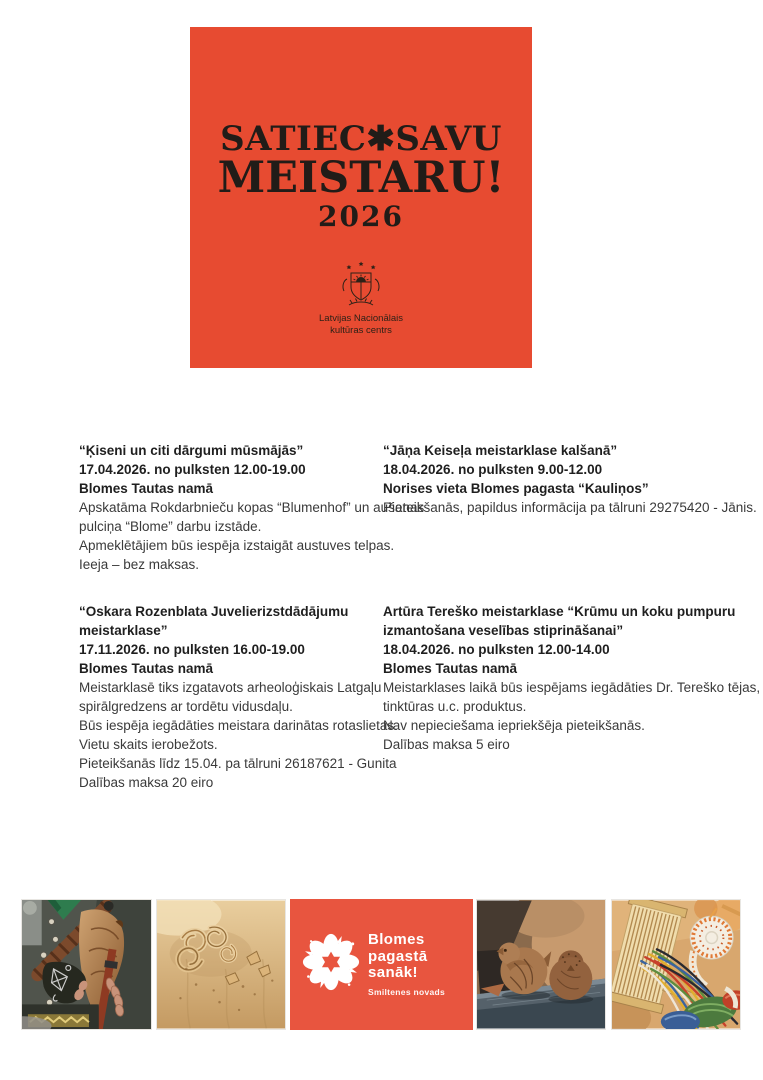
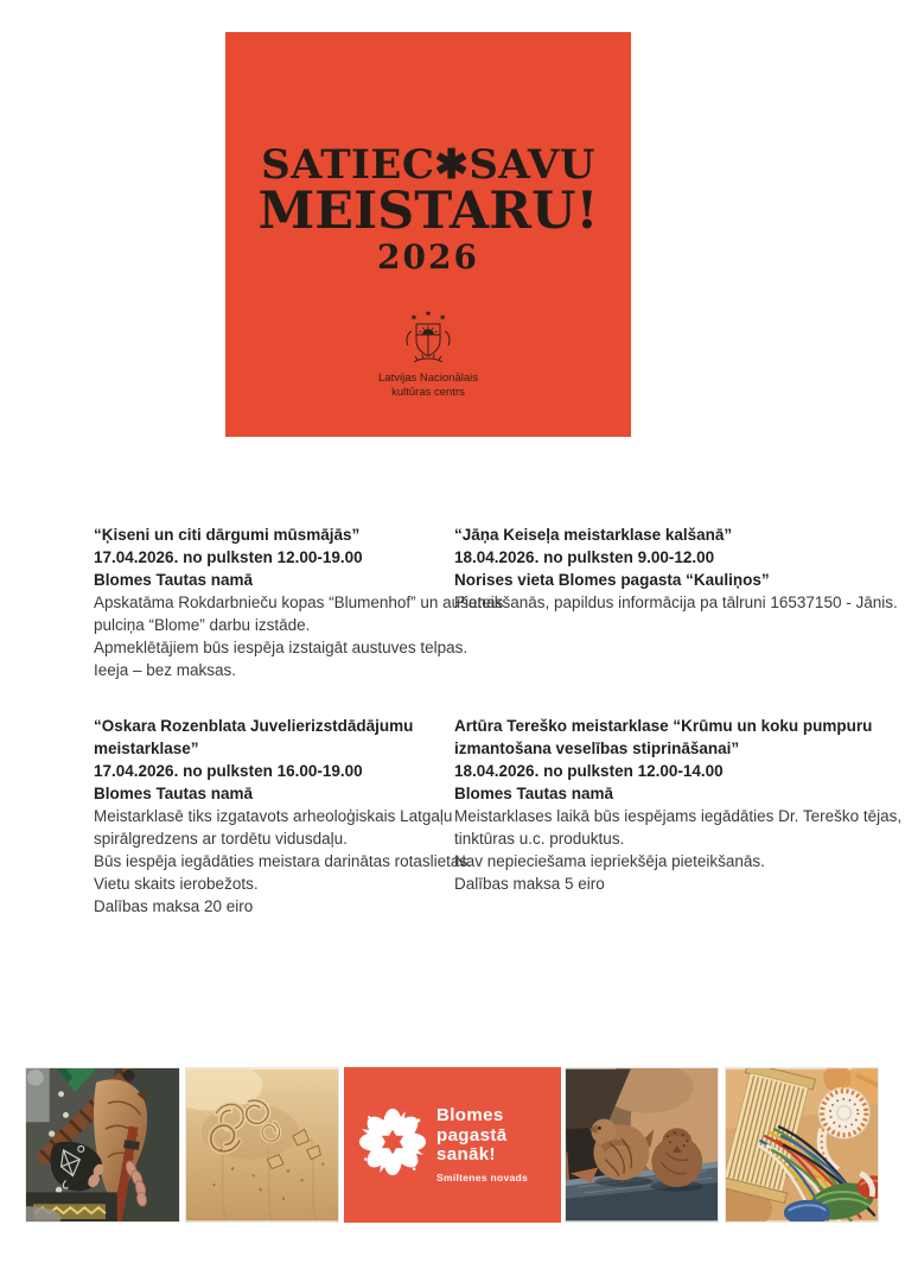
  SATIEC✱SAVU
  MEISTARU!
  2026
  Latvijas Nacionālais
  kultūras centrs
  “Ķiseni un citi dārgumi mūsmājās”
  17.04.2026. no pulksten 12.00-19.00
  Blomes Tautas namā
  Apskatāma Rokdarbnieču kopas “Blumenhof” un au
  pulciņa “Blome” darbu izstāde.
  Apmeklētājiem būs iespēja izstaigāt austuves telpas.
  Ieeja – bez maksas.
  “Jāņa Keiseļa meistarklase kalšanā”
  18.04.2026. no pulksten 9.00-12.00
  Norises vieta Blomes pagasta “Kauliņos”
- Pieteikšanās, papildus informācija pa tālruni 29275420 - Jānis.
+ Pieteikšanās, papildus informācija pa tālruni 16537150 - Jānis.
  “Oskara Rozenblata Juvelierizstdādājumu
  meistarklase”
- 17.11.2026. no pulksten 16.00-19.00
+ 17.04.2026. no pulksten 16.00-19.00
  Blomes Tautas namā
  Meistarklasē tiks izgatavots arheoloģiskais Latgaļu
  spirālgredzens ar tordētu vidusdaļu.
  Būs iespēja iegādāties meistara darinātas rotaslietas
  Vietu skaits ierobežots.
- Pieteikšanās līdz 15.04. pa tālruni 26187621 - Gunita
  Dalības maksa 20 eiro
  Artūra Tereško meistarklase “Krūmu un koku pumpuru
  izmantošana veselības stiprināšanai”
  18.04.2026. no pulksten 12.00-14.00
  Blomes Tautas namā
  Meistarklases laikā būs iespējams iegādāties Dr. Tereško tējas,
  tinktūras u.c. produktus.
  Nav nepieciešama iepriekšēja pieteikšanās.
  Dalības maksa 5 eiro
  Blomes pagastā
  sanāk!
  Smiltenes novads
